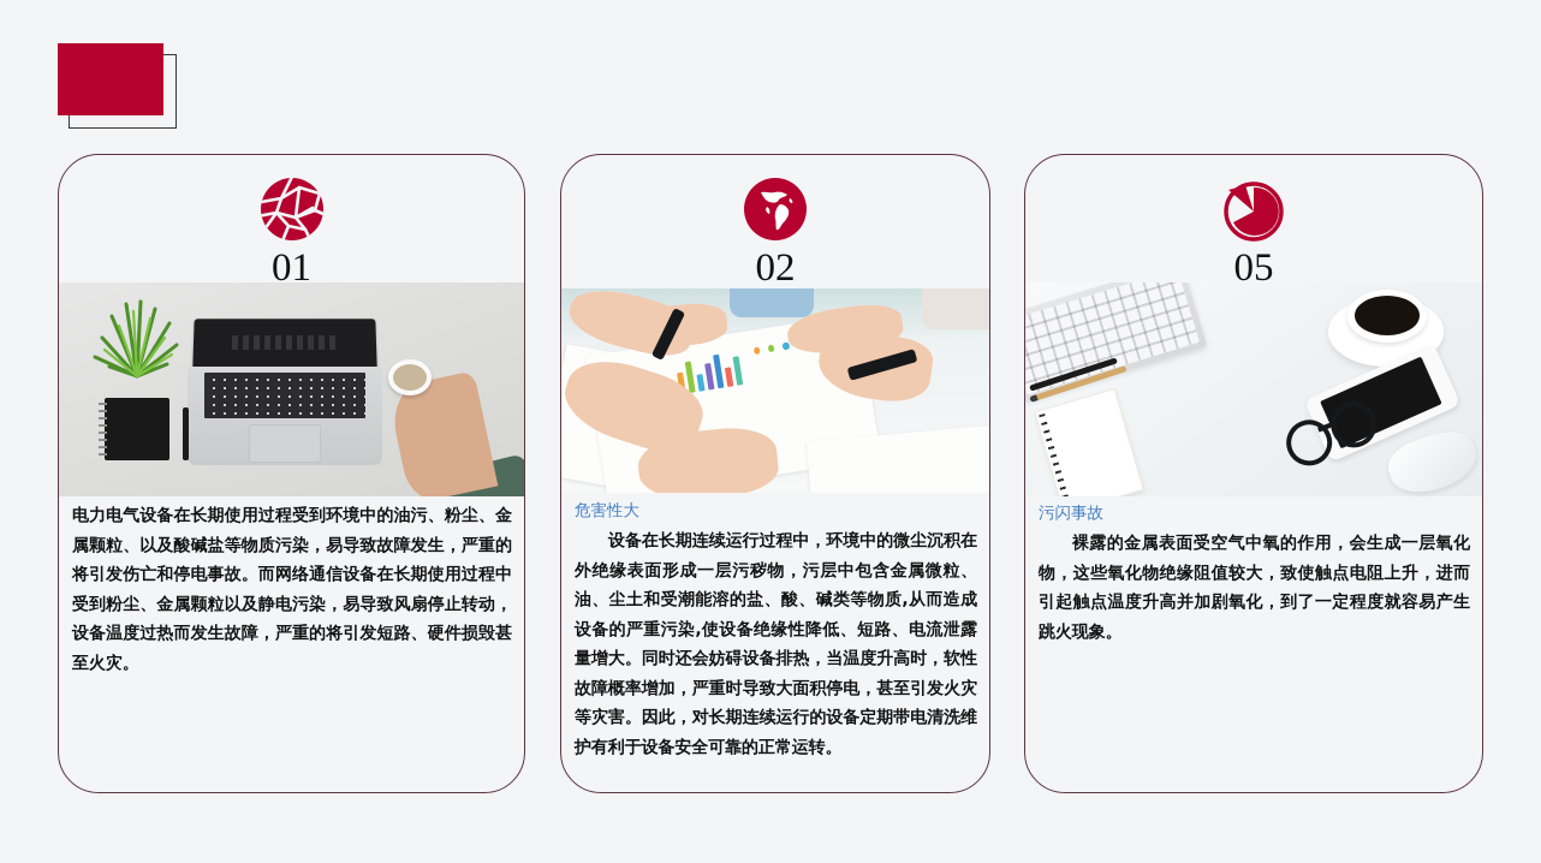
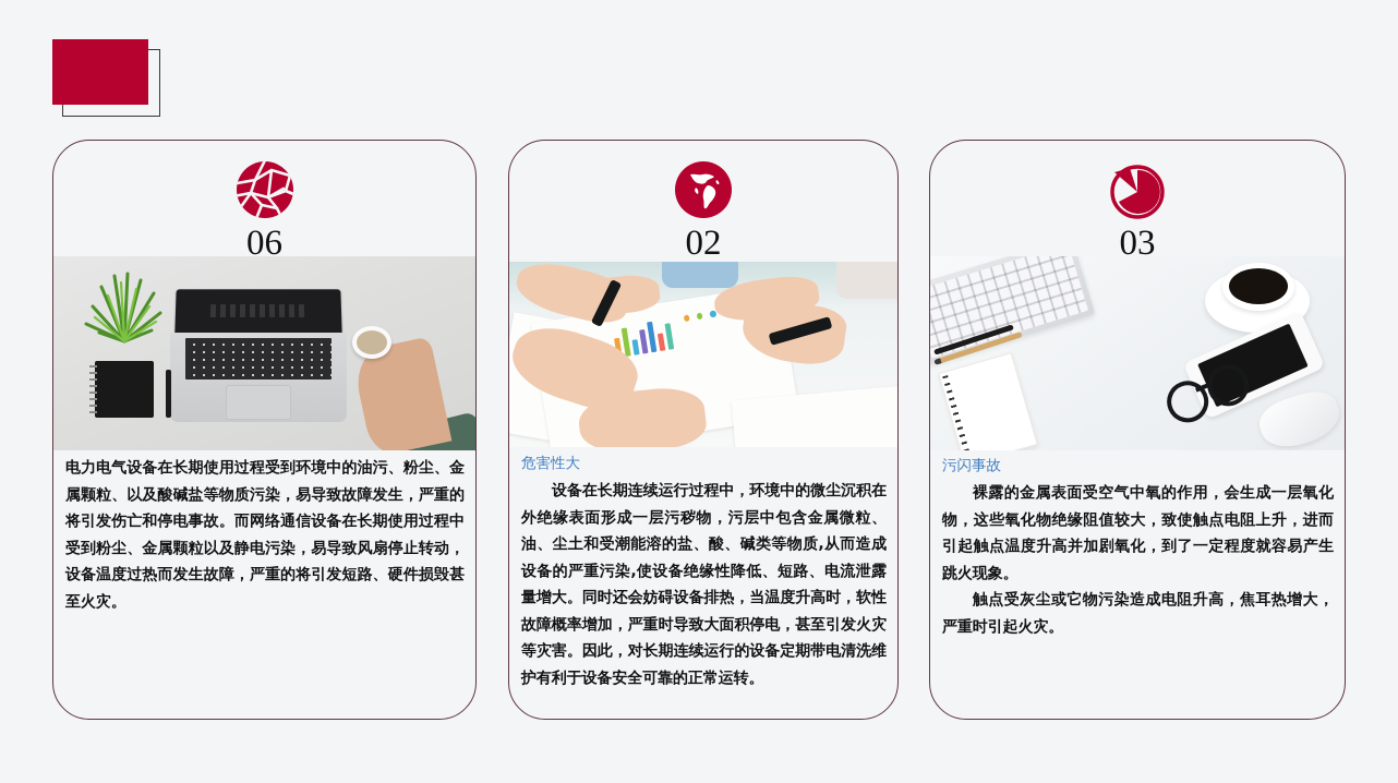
- 01
+ 06
  电力电气设备在长期使用过程受到环境中的油污、粉尘、金属颗粒、以及酸碱盐等物质污染，易导致故障发生，严重的将引发伤亡和停电事故。而网络通信设备在长期使用过程中受到粉尘、金属颗粒以及静电污染，易导致风扇停止转动，设备温度过热而发生故障，严重的将引发短路、硬件损毁甚至火灾。
  02
  危害性大
  设备在长期连续运行过程中，环境中的微尘沉积在外绝缘表面形成一层污秽物，污层中包含金属微粒、油、尘土和受潮能溶的盐、酸、碱类等物质,从而造成设备的严重污染,使设备绝缘性降低、短路、电流泄露量增大。同时还会妨碍设备排热，当温度升高时，软性故障概率增加，严重时导致大面积停电，甚至引发火灾等灾害。因此，对长期连续运行的设备定期带电清洗维护有利于设备安全可靠的正常运转。
- 05
+ 03
  污闪事故
  裸露的金属表面受空气中氧的作用，会生成一层氧化物，这些氧化物绝缘阻值较大，致使触点电阻上升，进而引起触点温度升高并加剧氧化，到了一定程度就容易产生跳火现象。
+ 触点受灰尘或它物污染造成电阻升高，焦耳热增大，严重时引起火灾。
